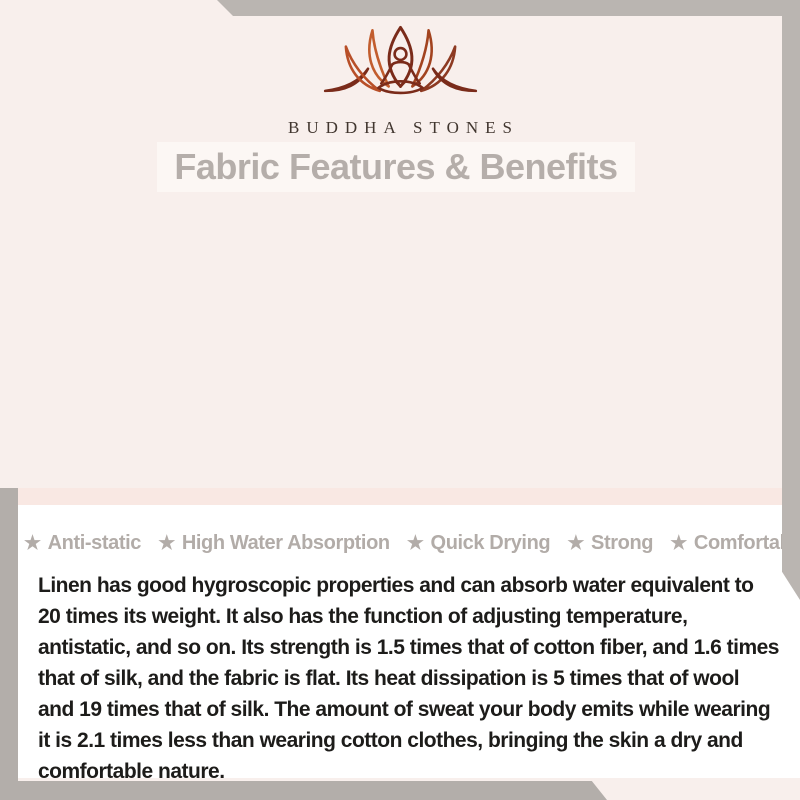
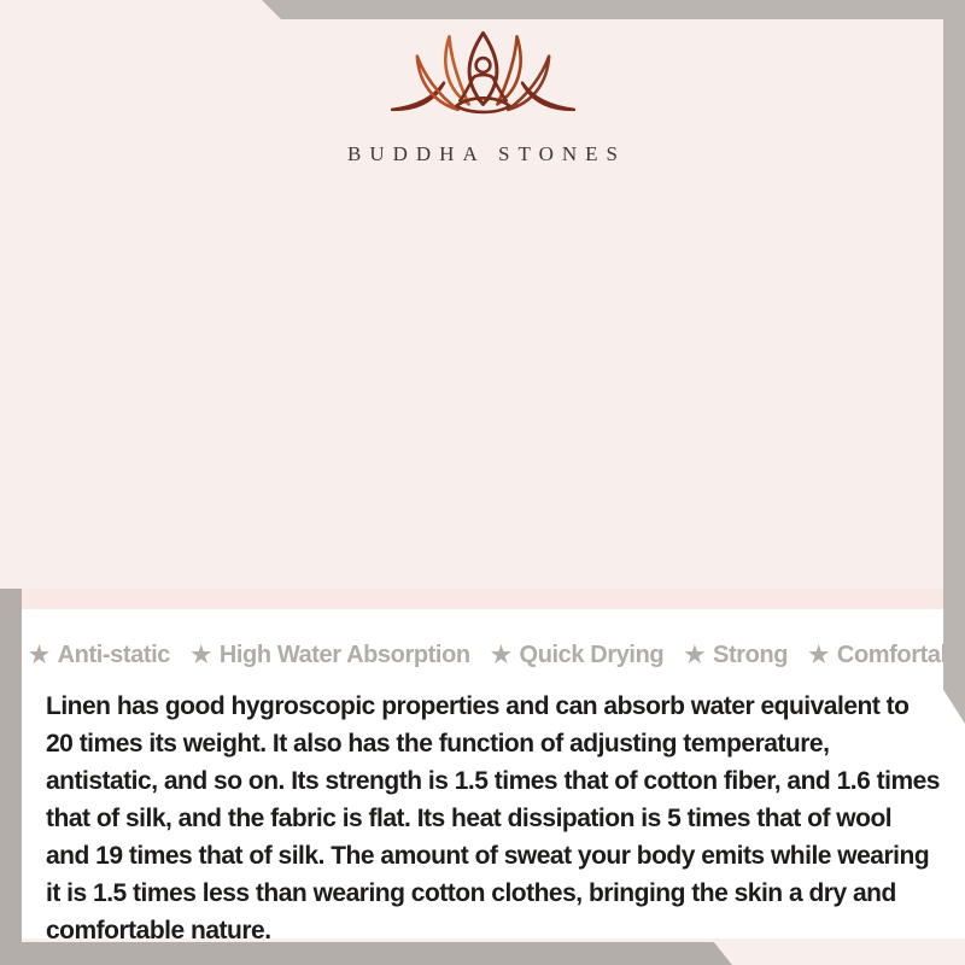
  BUDDHA STONES
- Fabric Features & Benefits
  ★ Anti-static ★ High Water Absorption ★ Quick Drying ★ Strong ★ Comforta
- Linen has good hygroscopic properties and can absorb water equivalent to 20 times its weight. It also has the function of adjusting temperature, antistatic, and so on. Its strength is 1.5 times that of cotton fiber, and 1.6 times that of silk, and the fabric is flat. Its heat dissipation is 5 times that of wool and 19 times that of silk. The amount of sweat your body emits while wearing it is 2.1 times less than wearing cotton clothes, bringing the skin a dry and comfortable nature.
+ Linen has good hygroscopic properties and can absorb water equivalent to 20 times its weight. It also has the function of adjusting temperature, antistatic, and so on. Its strength is 1.5 times that of cotton fiber, and 1.6 times that of silk, and the fabric is flat. Its heat dissipation is 5 times that of wool and 19 times that of silk. The amount of sweat your body emits while wearing it is 1.5 times less than wearing cotton clothes, bringing the skin a dry and comfortable nature.
